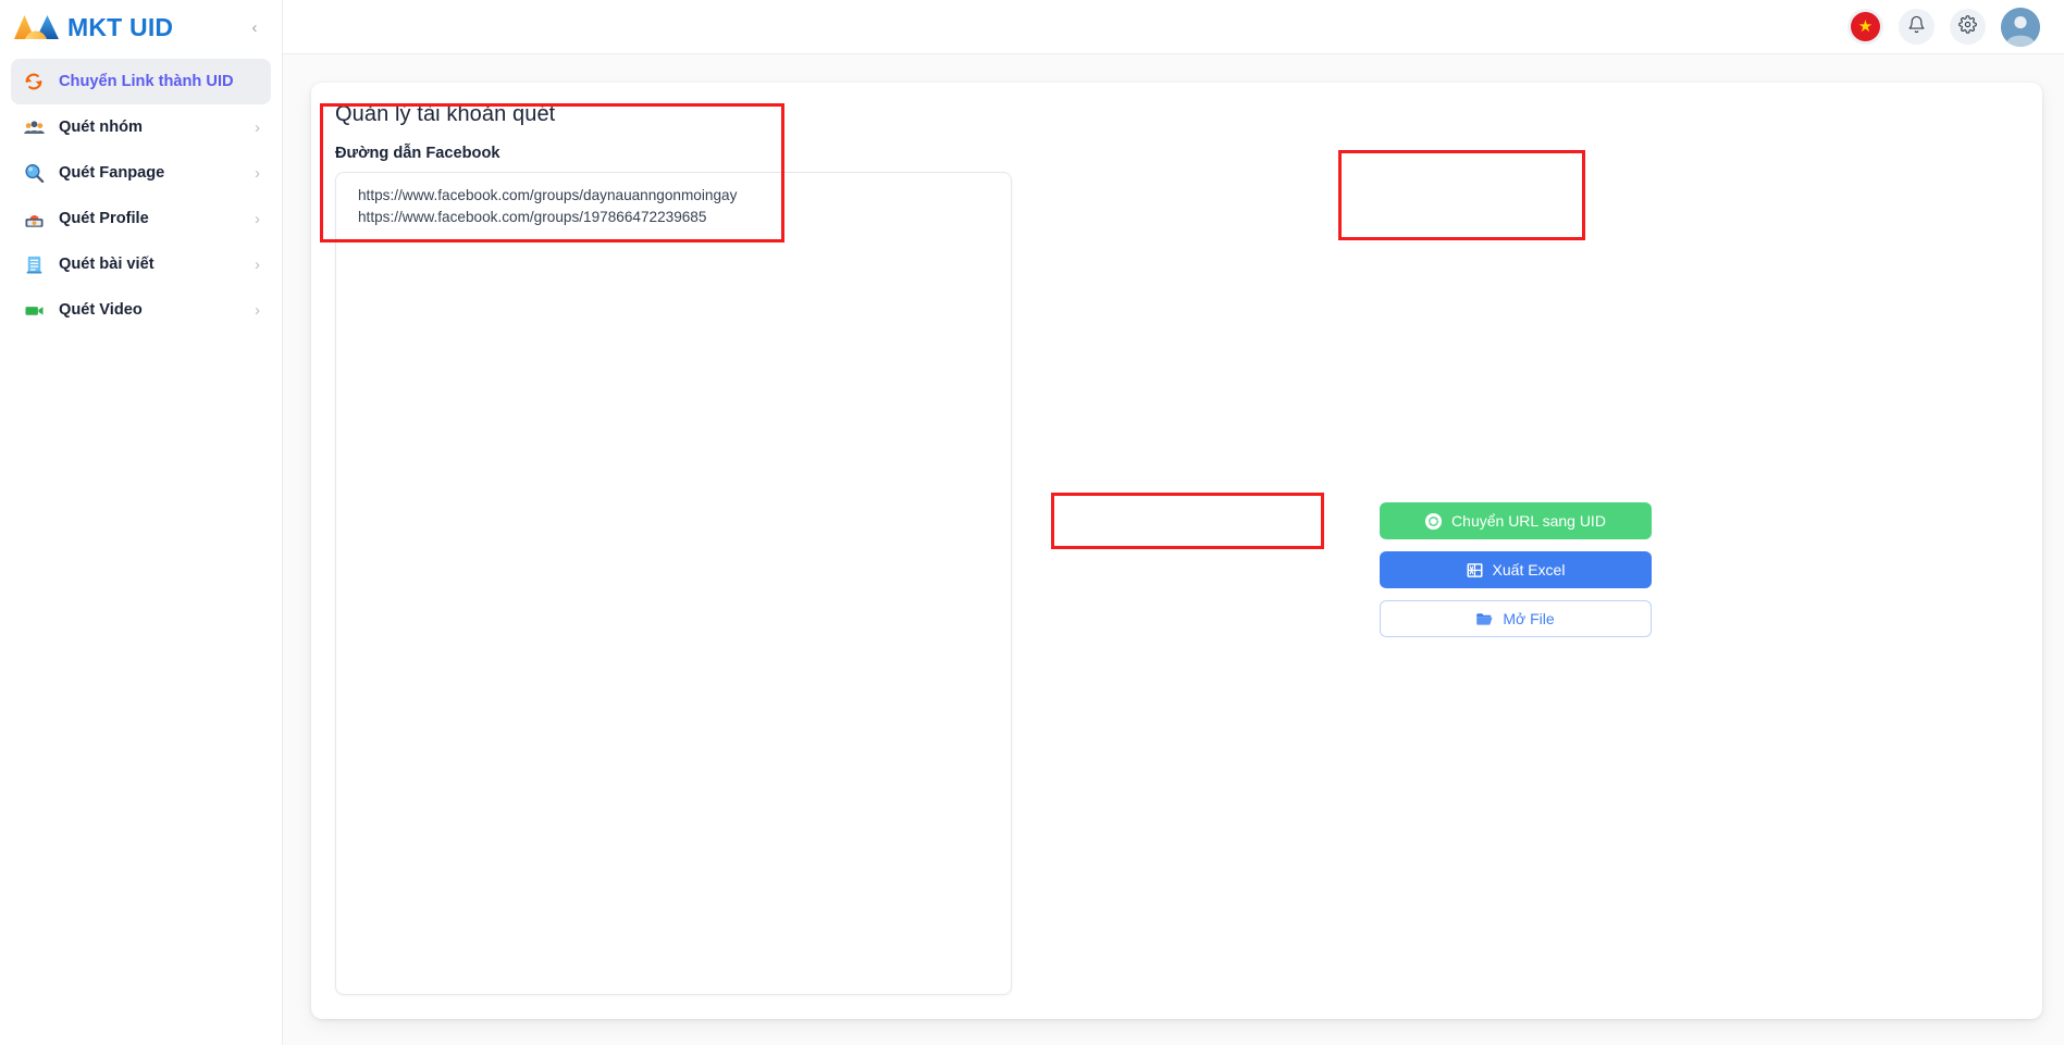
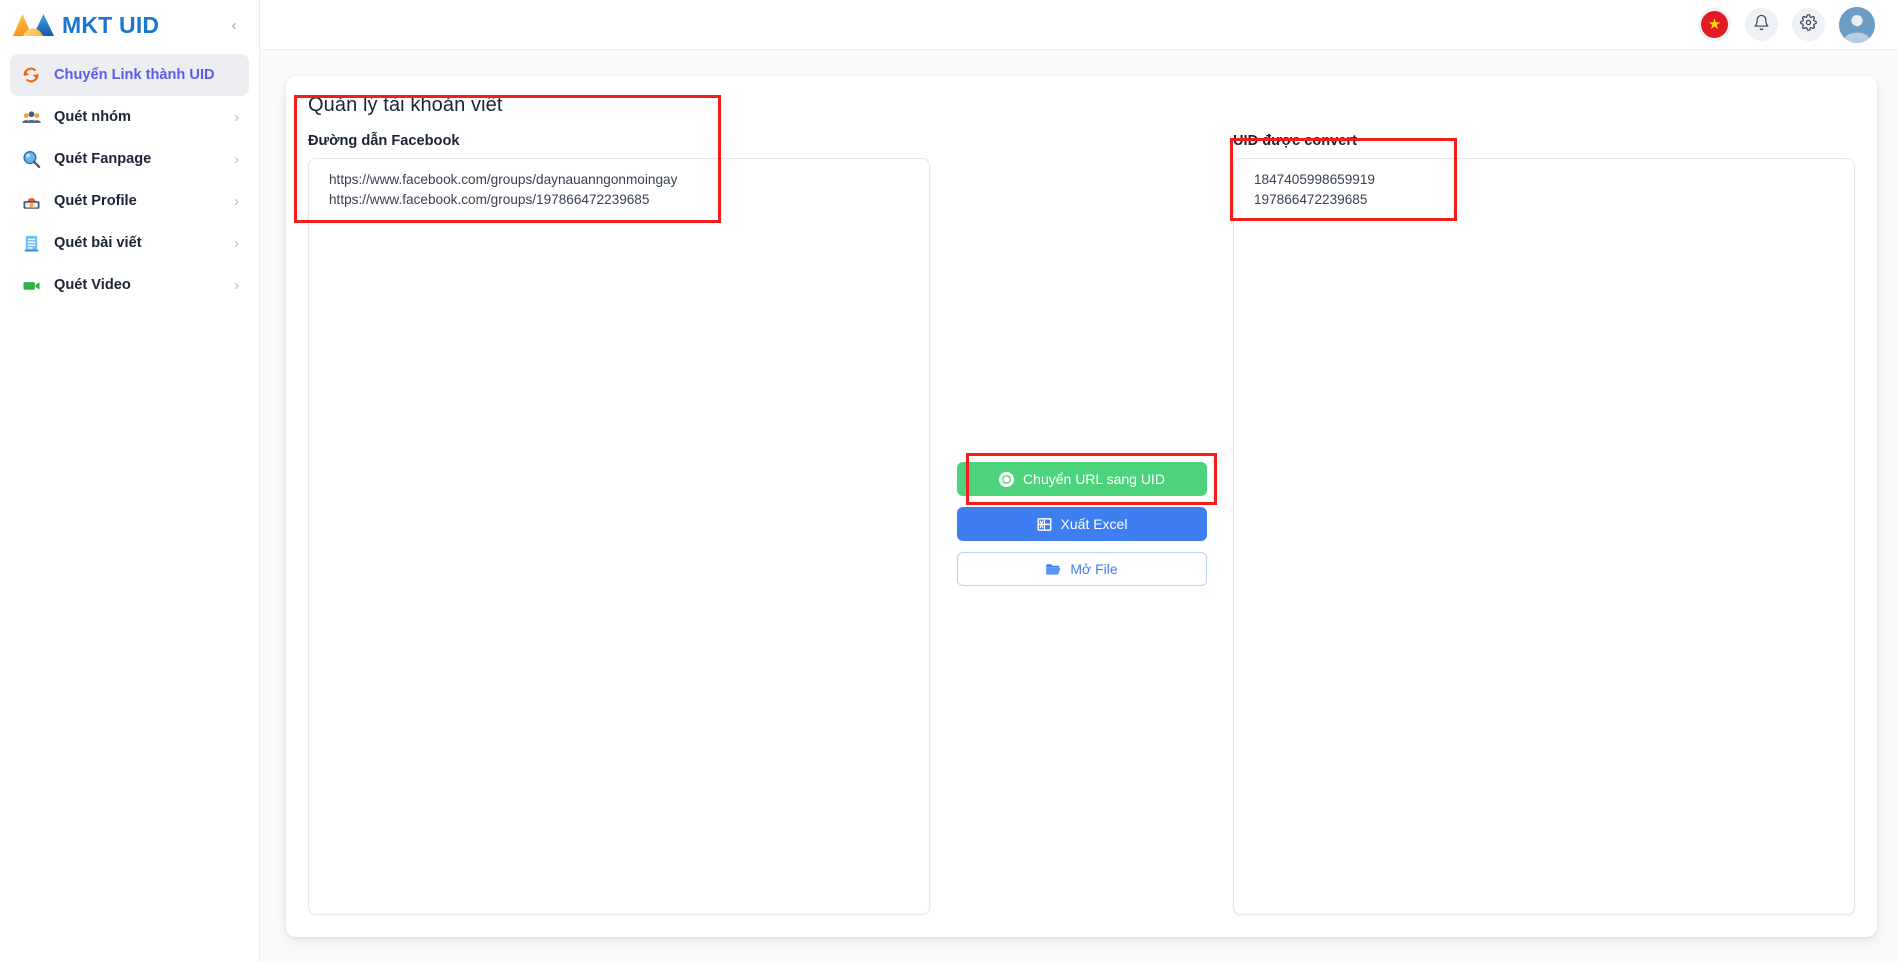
  MKT UID
  ‹
  Chuyển Link thành UID
  Quét nhóm
  ›
  Quét Fanpage
  ›
  Quét Profile
  ›
  Quét bài viết
  ›
  Quét Video
  ›
  ★
- Quản lý tài khoản quét
+ Quản lý tài khoản viết
  Đường dẫn Facebook
  https://www.facebook.com/groups/daynauanngonmoingay
  https://www.facebook.com/groups/197866472239685
  Chuyển URL sang UID
  Xuất Excel
  Mở File
+ UID được convert
+ 1847405998659919
+ 197866472239685
